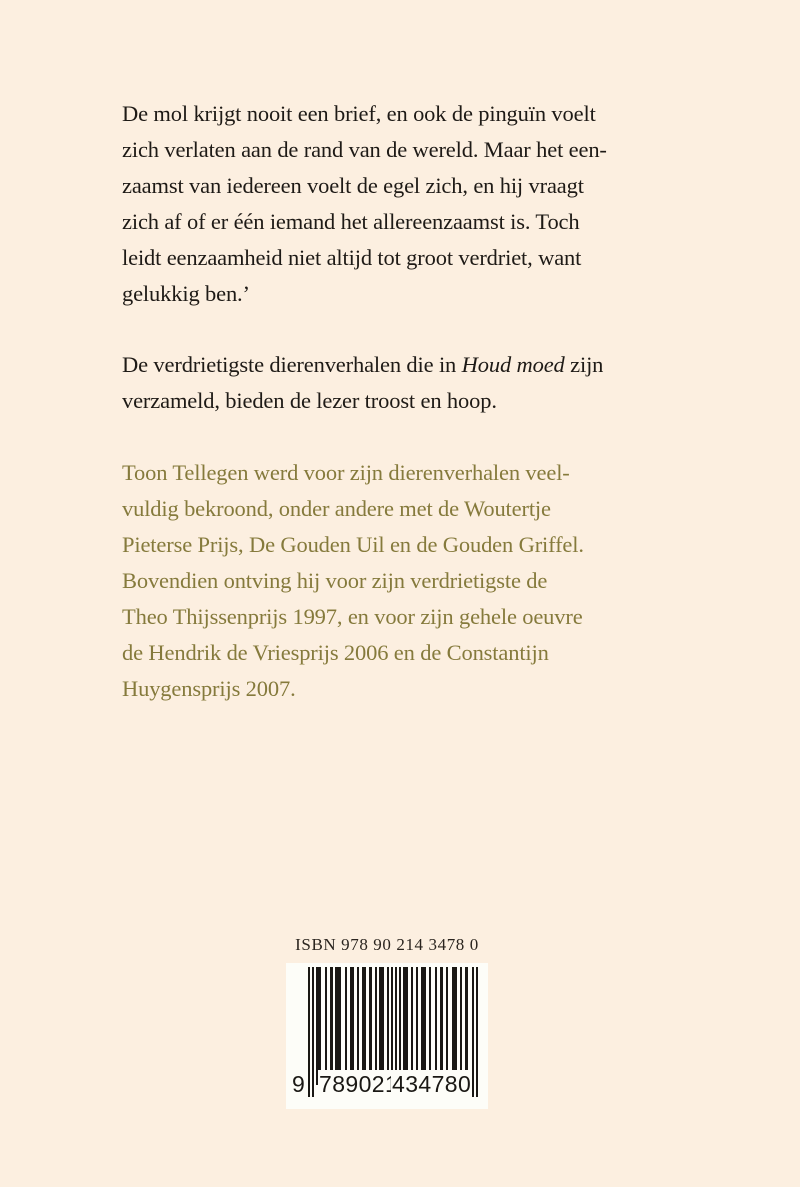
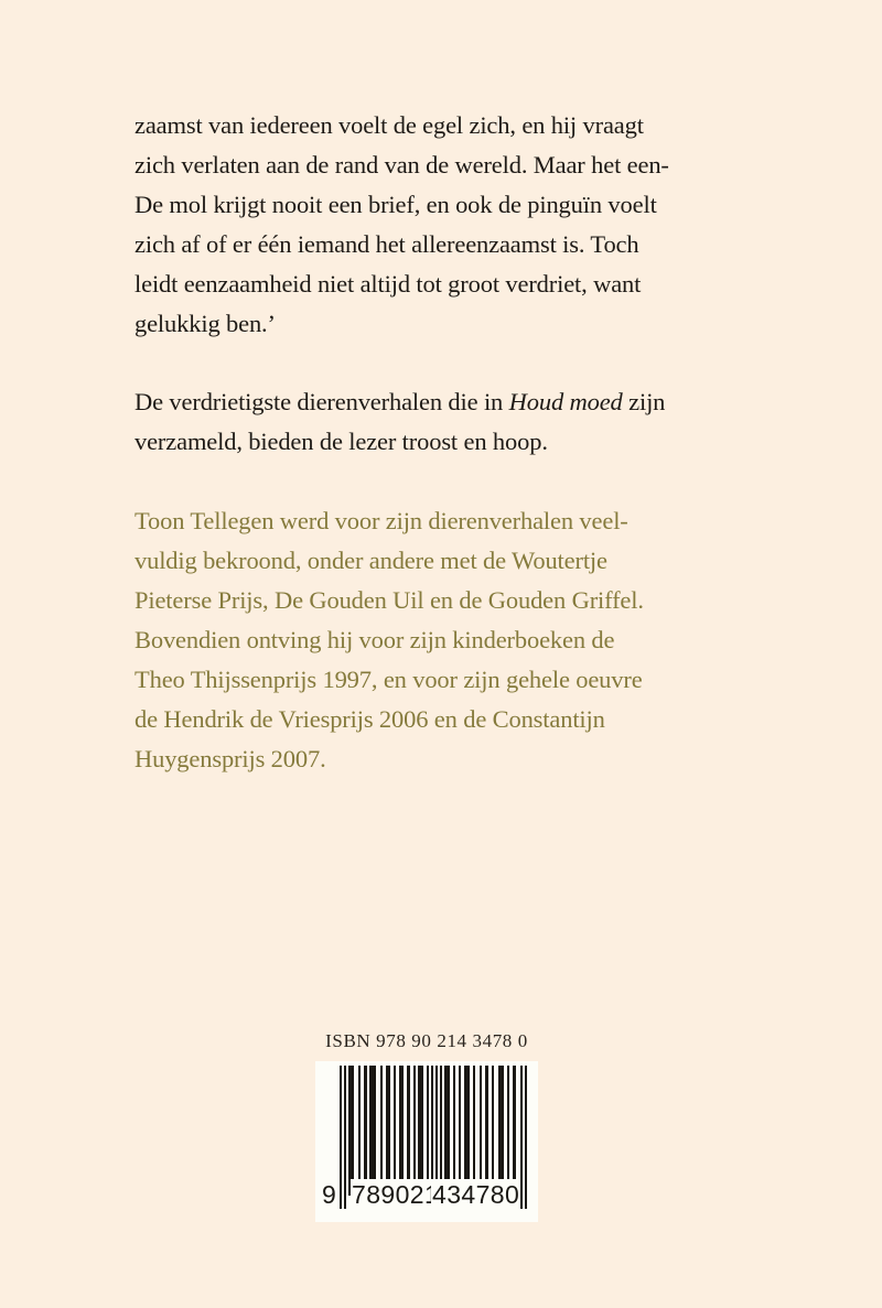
- De mol krijgt nooit een brief, en ook de pinguïn voelt
+ zaamst van iedereen voelt de egel zich, en hij vraagt
  zich verlaten aan de rand van de wereld. Maar het een-
- zaamst van iedereen voelt de egel zich, en hij vraagt
+ De mol krijgt nooit een brief, en ook de pinguïn voelt
  zich af of er één iemand het allereenzaamst is. Toch
  leidt eenzaamheid niet altijd tot groot verdriet, want
  gelukkig ben.’
  De verdrietigste dierenverhalen die in Houd moed zijn
  verzameld, bieden de lezer troost en hoop.
  Toon Tellegen werd voor zijn dierenverhalen veel-
  vuldig bekroond, onder andere met de Woutertje
  Pieterse Prijs, De Gouden Uil en de Gouden Griffel.
- Bovendien ontving hij voor zijn verdrietigste de
+ Bovendien ontving hij voor zijn kinderboeken de
  Theo Thijssenprijs 1997, en voor zijn gehele oeuvre
  de Hendrik de Vriesprijs 2006 en de Constantijn
  Huygensprijs 2007.
  ISBN 978 90 214 3478 0
  9
  78902
  434780
